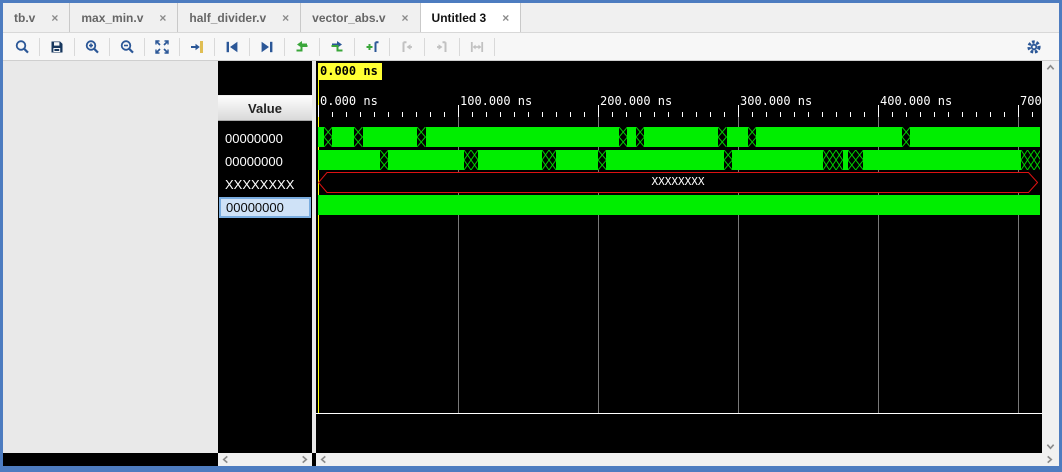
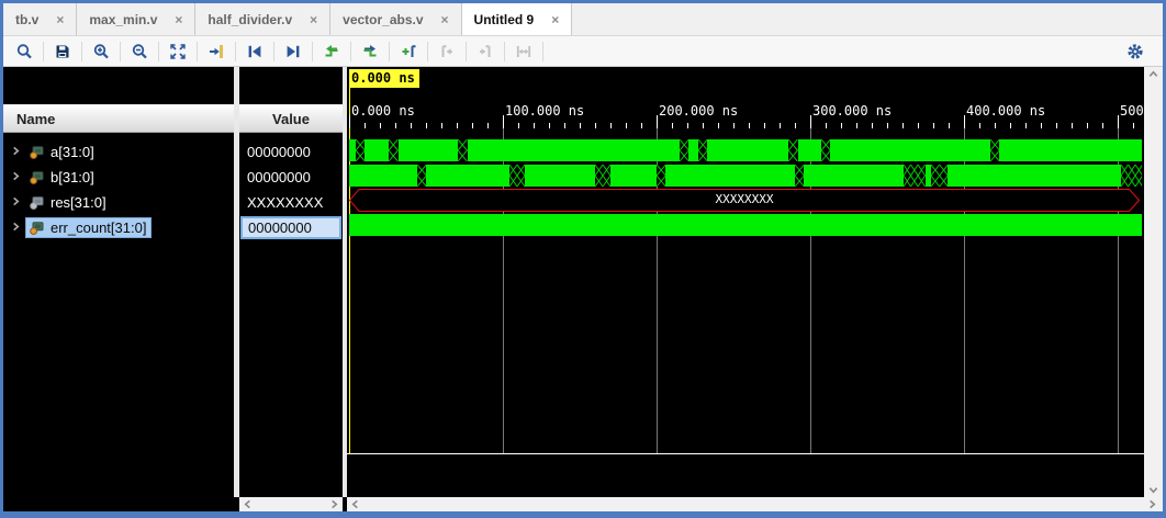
  tb.v
  ×
  max_min.v
  ×
  half_divider.v
  ×
  vector_abs.v
  ×
- Untitled 3
+ Untitled 9
  ×
+ Name
+ a[31:0]
+ b[31:0]
+ res[31:0]
+ err_count[31:0]
  Value
  00000000
  00000000
  XXXXXXXX
  00000000
  0.000 ns
  0.000 ns
  100.000 ns
  200.000 ns
  300.000 ns
  400.000 ns
- 700
+ 500
  XXXXXXXX
